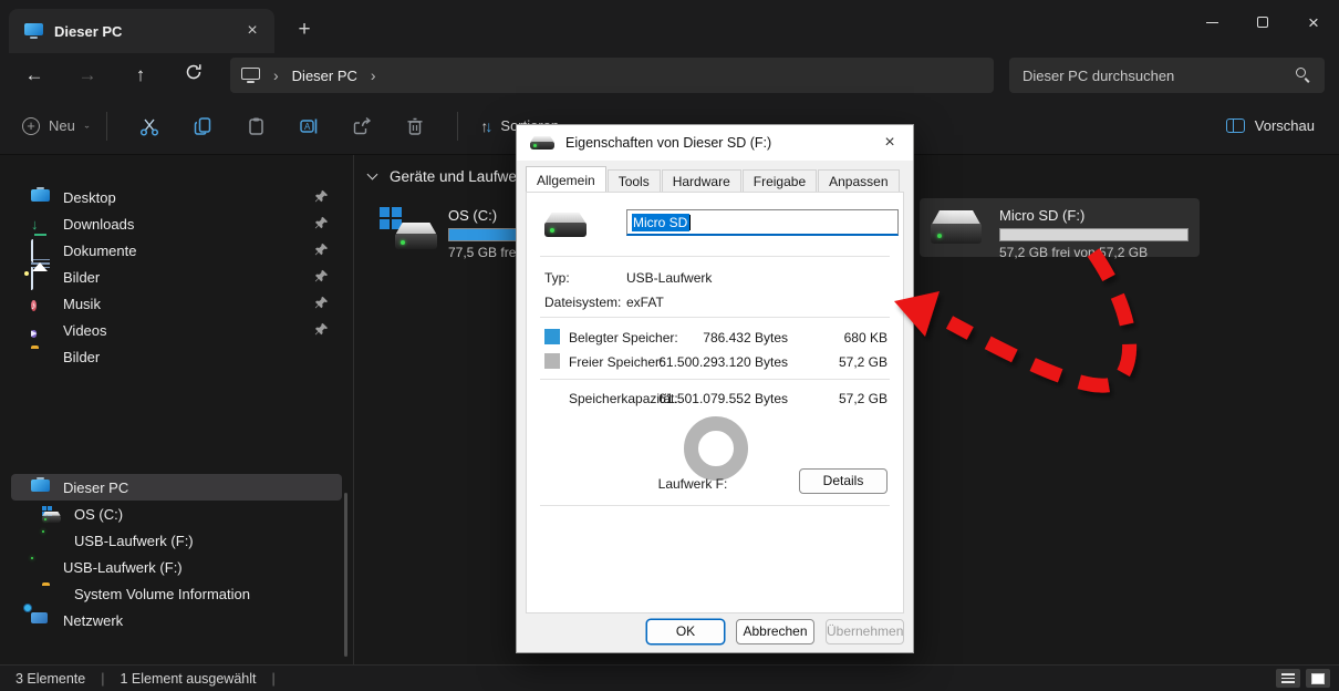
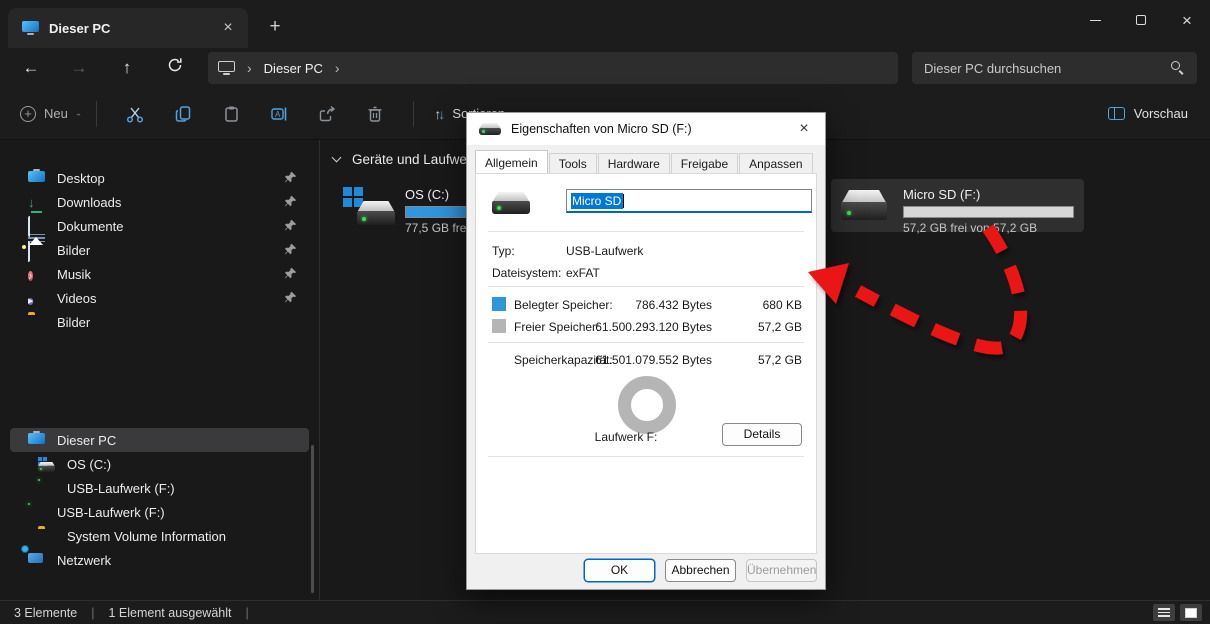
  Dieser PC
  ×
  +
  ×
  ←
  →
  ↑
  ›
  Dieser PC
  ›
  Dieser PC durchsuchen
  +
  Neu
  ⌄
  A
  ↑↓
  Vorschau
  Desktop
  ↓
  Downloads
  Dokumente
  Bilder
  ♪
  Musik
  Videos
  Bilder
  Dieser PC
  OS (C:)
  USB-Laufwerk (F:)
  USB-Laufwerk (F:)
  System Volume Information
  Netzwerk
  Geräte und Laufwe
  OS (C:)
  Micro SD (F:)
  57,2 GB frei von 57,2 GB
  3 Elemente
  |
  1 Element ausgewählt
  |
- Eigenschaften von Dieser SD (F:)
+ Eigenschaften von Micro SD (F:)
  ×
  Allgemein
  Tools
  Hardware
  Freigabe
  Anpassen
  Micro SD
  Typ:
  USB-Laufwerk
  Dateisystem:
  exFAT
  Belegter Speicher:
  786.432 Bytes
  680 KB
  Freier Speicher:
  61.500.293.120 Bytes
  57,2 GB
  Speicherkapazität:
  61.501.079.552 Bytes
  57,2 GB
  Laufwerk F:
  Details
  OK
  Abbrechen
  Übernehmen
